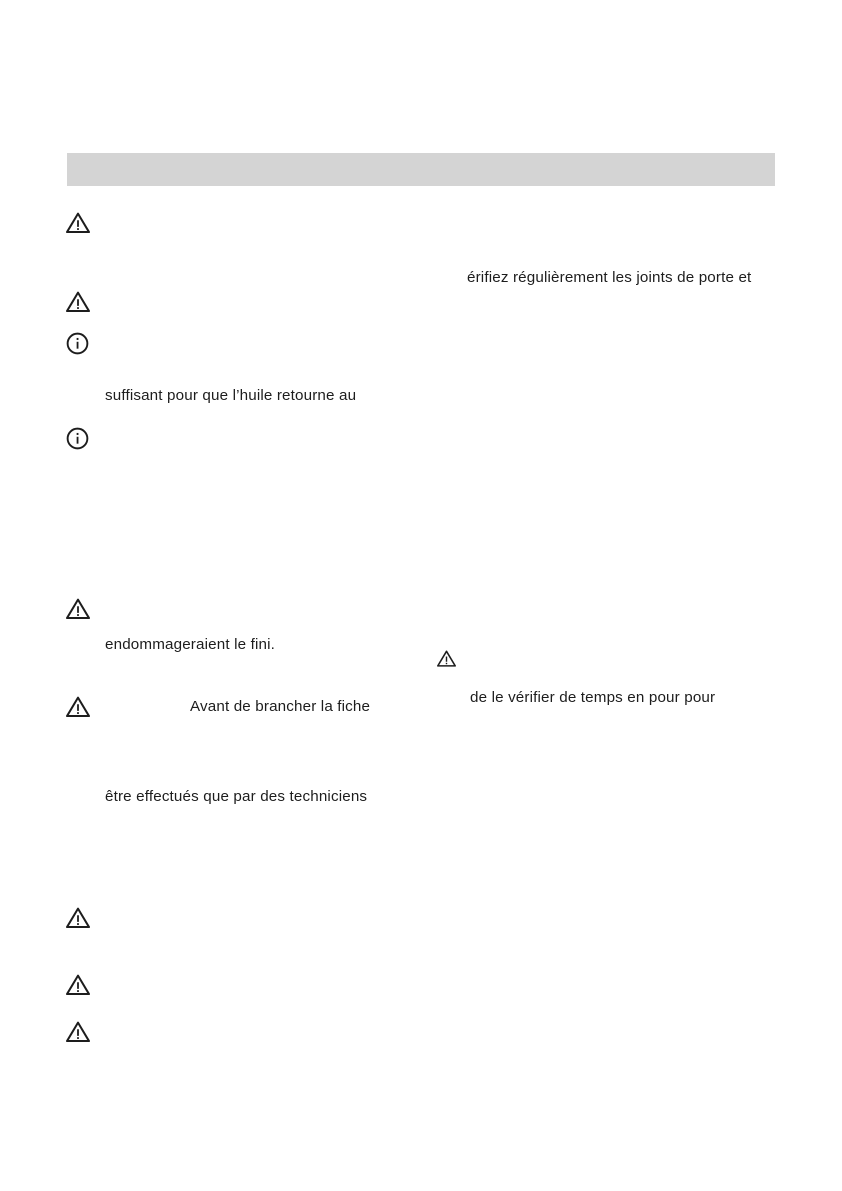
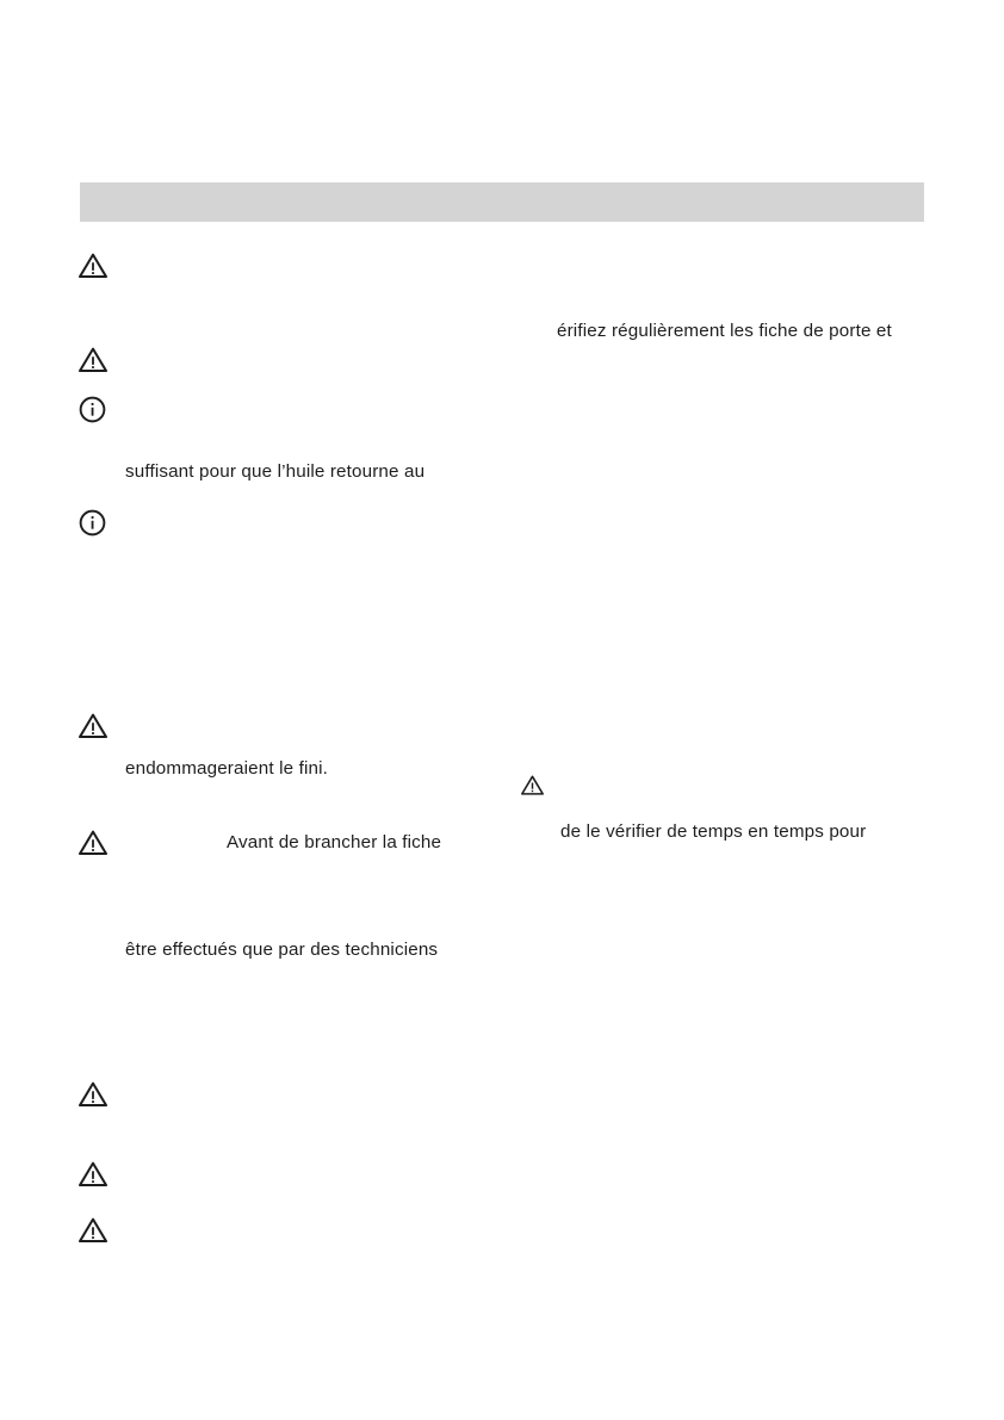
- érifiez régulièrement les joints de porte et
+ érifiez régulièrement les fiche de porte et
  suffisant pour que l’huile retourne au
  endommageraient le fini.
  Avant de brancher la fiche
- de le vérifier de temps en pour pour
+ de le vérifier de temps en temps pour
  être effectués que par des techniciens
